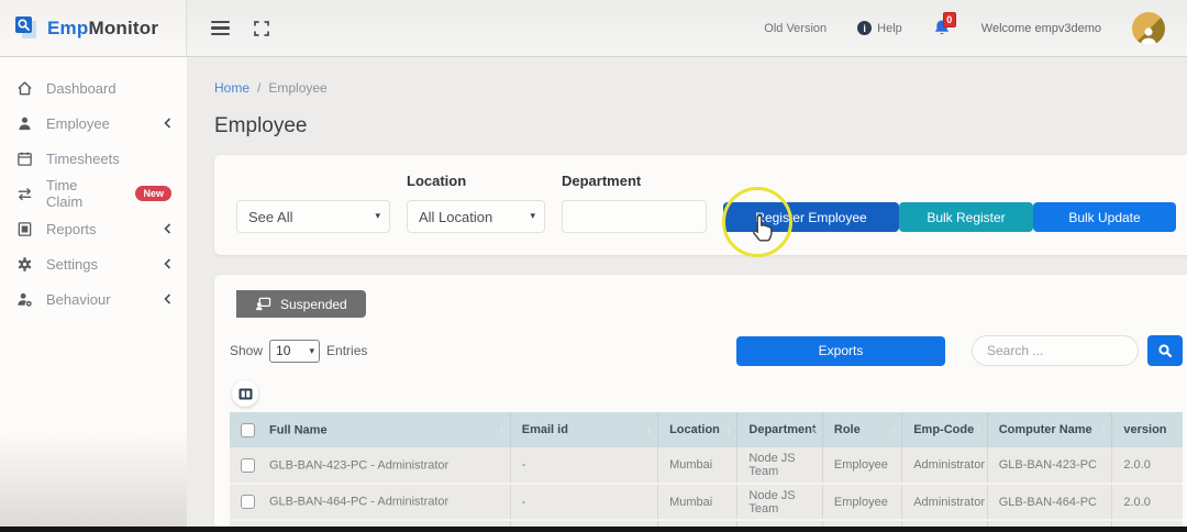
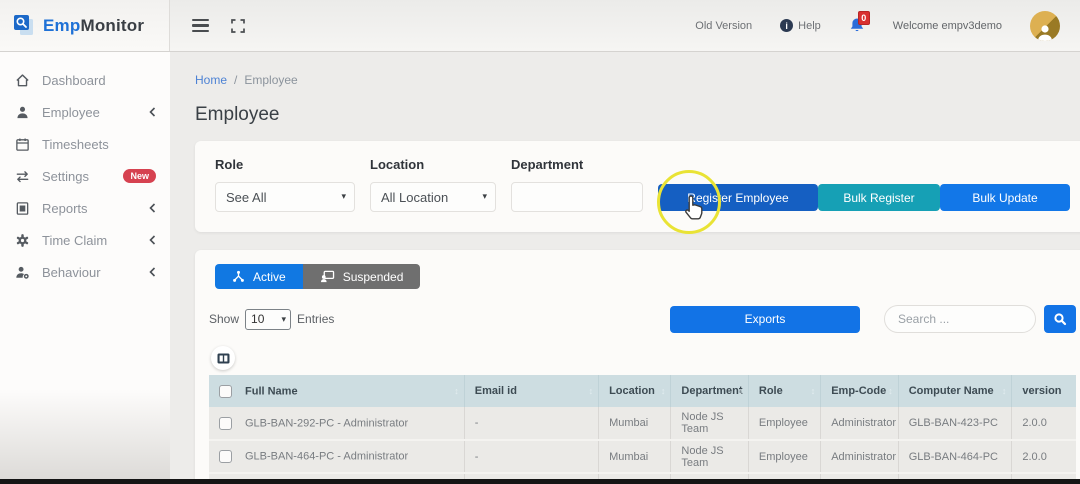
  EmpMonitor
  Old Version
  i
  Help
  0
  Welcome empv3demo
  Dashboard
  Employee
  Timesheets
- Time Claim
+ Settings
  New
  Reports
- Settings
+ Time Claim
  Behaviour
  Home
  /
  Employee
  Employee
+ Role
  See All
  ▾
  Location
  All Location
  ▾
  Department
  egister Employee
  Bulk Register
  Bulk Update
+ Active
  Suspended
  Show
  10
  ▾
  Entries
  Exports
  Search ...
  Full Name	Email id	Location	Department↕	Role	Emp-Code	Computer Name	version
- GLB-BAN-423-PC - Administrator	-	Mumbai	Node JS Team	Employee	Administrator	GLB-BAN-423-PC	2.0.0
+ GLB-BAN-292-PC - Administrator	-	Mumbai	Node JS Team	Employee	Administrator	GLB-BAN-423-PC	2.0.0
  GLB-BAN-464-PC - Administrator	-	Mumbai	Node JS Team	Employee	Administrator	GLB-BAN-464-PC	2.0.0
